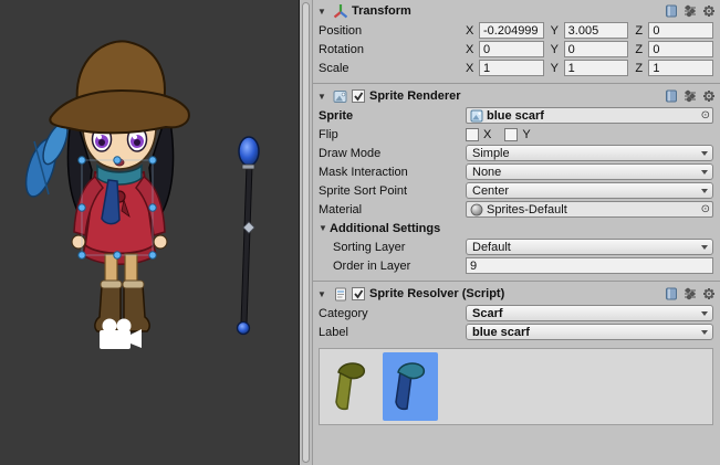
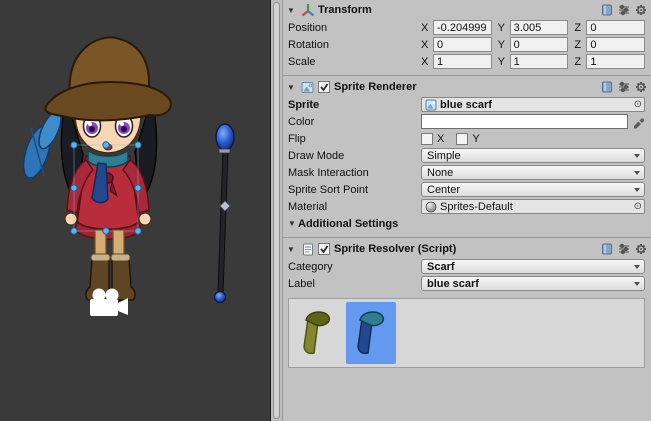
  ▼
  Transform
  Position
  X
  -0.204999
  Y
  3.005
  Z
  0
  Rotation
  X
  0
  Y
  0
  Z
  0
  Scale
  X
  1
  Y
  1
  Z
  1
  ▼
  Sprite Renderer
  Sprite
  blue scarf
  ⊙
+ Color
  Flip
  X
  Y
  Draw Mode
  Simple
  Mask Interaction
  None
  Sprite Sort Point
  Center
  Material
  Sprites-Default
  ⊙
  ▼
  Additional Settings
- Sorting Layer
- Default
- Order in Layer
- 9
  ▼
  Sprite Resolver (Script)
  Category
  Scarf
  Label
  blue scarf
